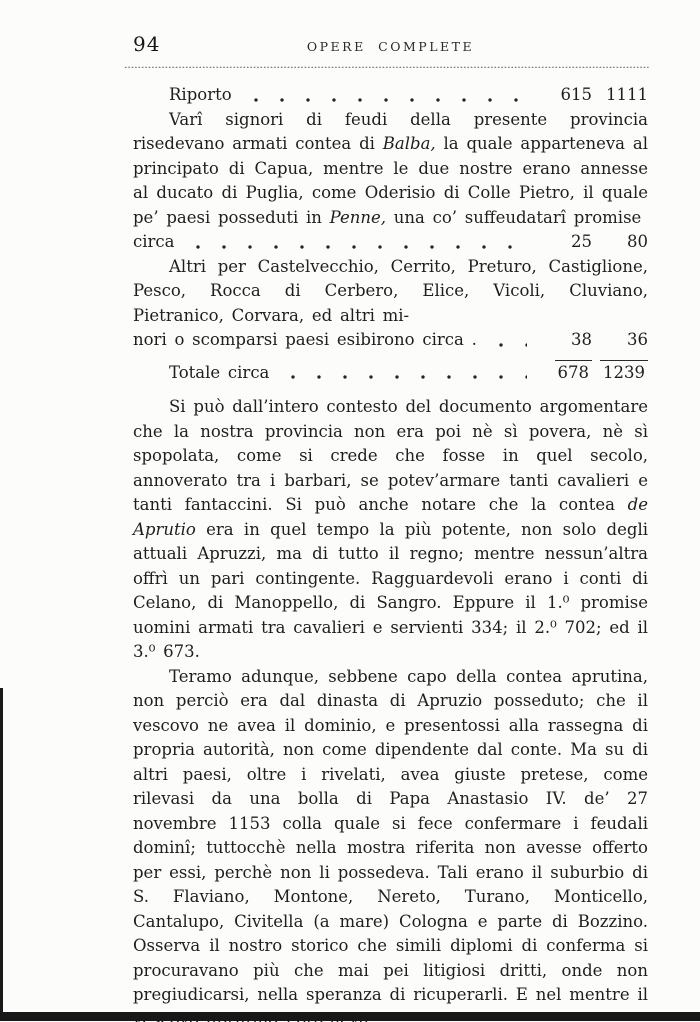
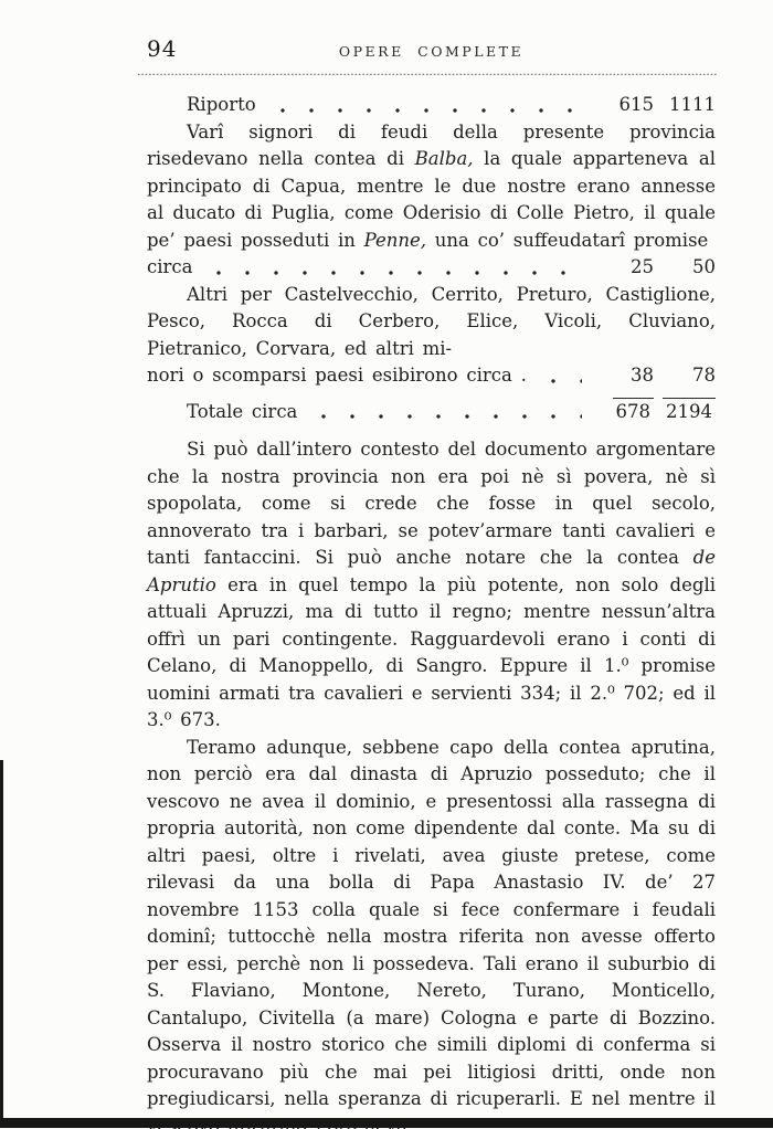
  94
  OPERE COMPLETE
  Riporto
  615
  1111
- Varî signori di feudi della presente provincia risedevano armati contea di Balba, la quale apparteneva al principato di Capua, mentre le due nostre erano annesse al ducato di Puglia, come Oderisio di Colle Pietro, il quale pe’ paesi posseduti in Penne, una co’ suffeudatarî promise
+ Varî signori di feudi della presente provincia risedevano nella contea di Balba, la quale apparteneva al principato di Capua, mentre le due nostre erano annesse al ducato di Puglia, come Oderisio di Colle Pietro, il quale pe’ paesi posseduti in Penne, una co’ suffeudatarî promise
  circa
  25
- 80
+ 50
  Altri per Castelvecchio, Cerrito, Preturo, Castiglione, Pesco, Rocca di Cerbero, Elice, Vicoli, Cluviano, Pietranico, Corvara, ed altri mi-
  nori o scomparsi paesi esibirono circa .
  38
- 36
+ 78
  Totale circa
  678
- 1239
+ 2194
  Si può dall’intero contesto del documento argomentare che la nostra provincia non era poi nè sì povera, nè sì spopolata, come si crede che fosse in quel secolo, annoverato tra i barbari, se potev’armare tanti cavalieri e tanti fantaccini. Si può anche notare che la contea de Aprutio era in quel tempo la più potente, non solo degli attuali Apruzzi, ma di tutto il regno; mentre nessun’altra offrì un pari contingente. Ragguardevoli erano i conti di Celano, di Manoppello, di Sangro. Eppure il 1.⁰ promise uomini armati tra cavalieri e servienti 334; il 2.⁰ 702; ed il 3.⁰ 673.
  Teramo adunque, sebbene capo della contea aprutina, non perciò era dal dinasta di Apruzio posseduto; che il vescovo ne avea il dominio, e presentossi alla rassegna di propria autorità, non come dipendente dal conte. Ma su di altri paesi, oltre i rivelati, avea giuste pretese, come rilevasi da una bolla di Papa Anastasio IV. de’ 27 novembre 1153 colla quale si fece confermare i feudali dominî; tuttocchè nella mostra riferita non avesse offerto per essi, perchè non li possedeva. Tali erano il suburbio di S. Flaviano, Montone, Nereto, Turano, Monticello, Cantalupo, Civitella (a mare) Cologna e parte di Bozzino. Osserva il nostro storico che simili diplomi di conferma si procuravano più che mai pei litigiosi dritti, onde non pregiudicarsi, nella speranza di ricuperarli. E nel mentre il
